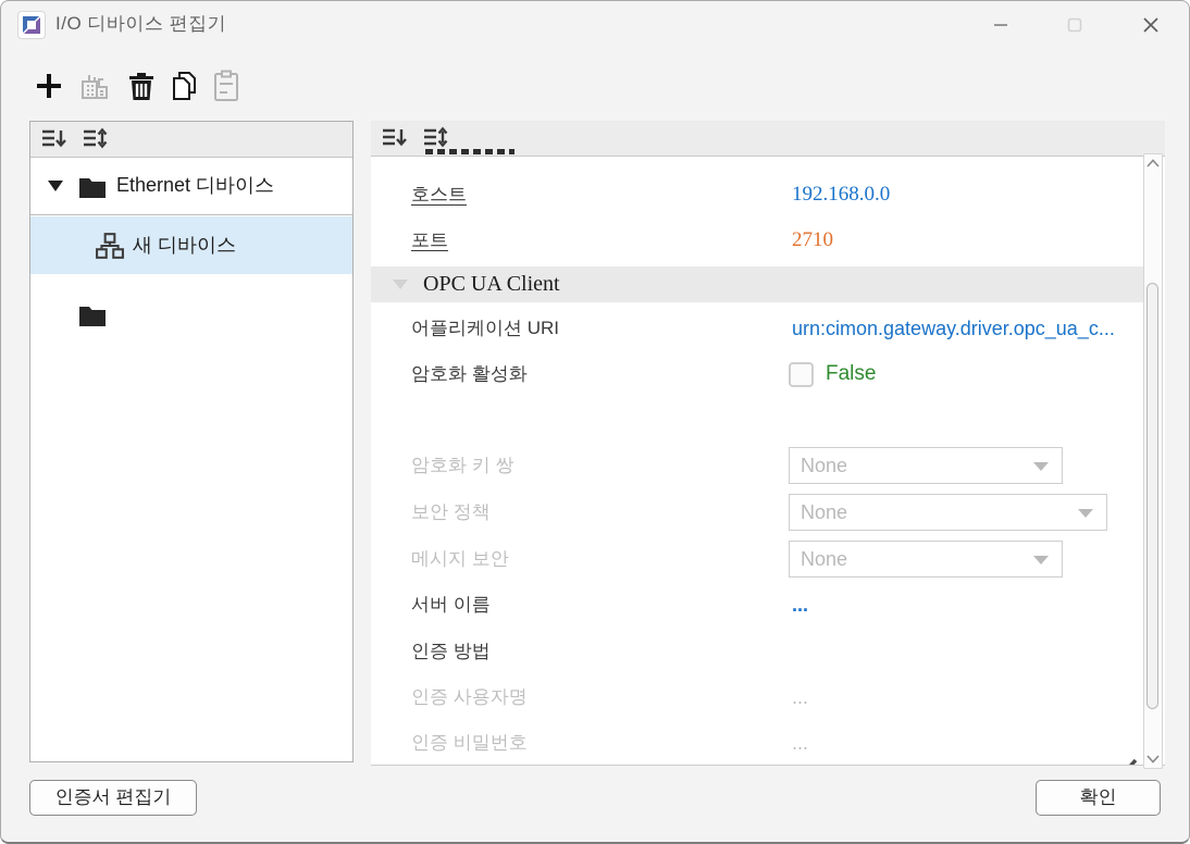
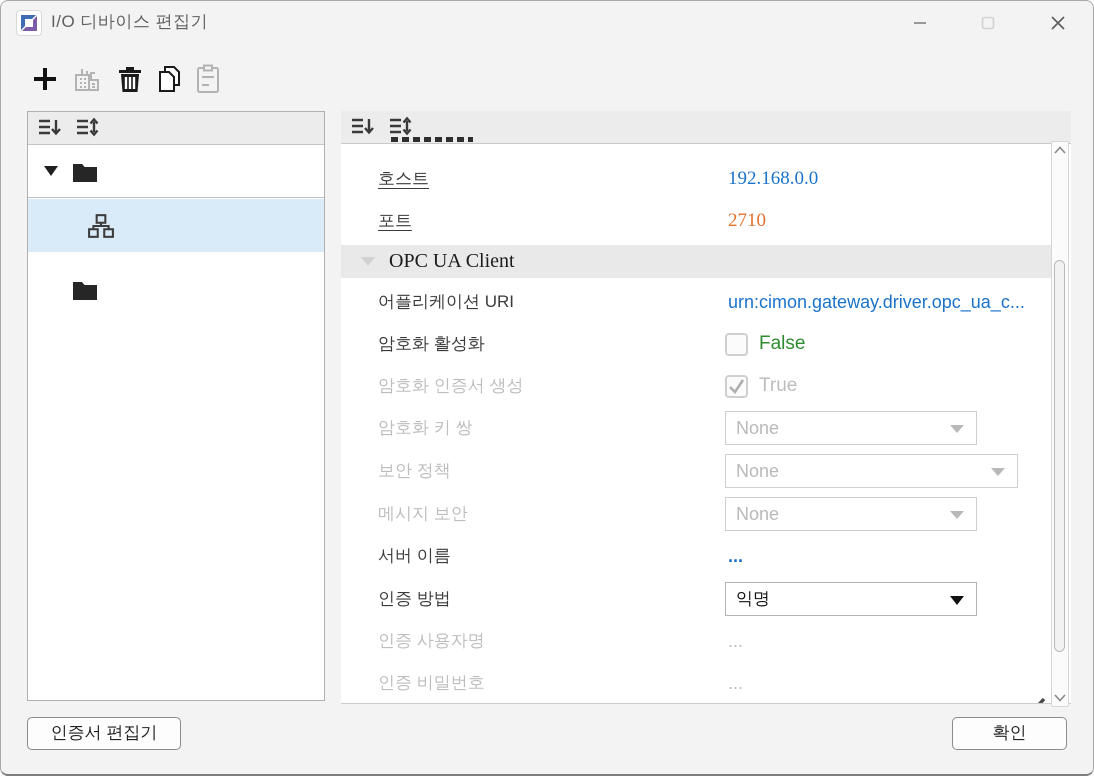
  I/O 디바이스 편집기
- Ethernet 디바이스
- 새 디바이스
  호스트
  192.168.0.0
  포트
  2710
  OPC UA Client
  어플리케이션 URI
  urn:cimon.gateway.driver.opc_ua_c...
  암호화 활성화
  False
+ 암호화 인증서 생성
+ True
  암호화 키 쌍
  None
  보안 정책
  None
  메시지 보안
  None
  서버 이름
  ...
  인증 방법
+ 익명
  인증 사용자명
  ...
  인증 비밀번호
  ...
  인증서 편집기
  확인
